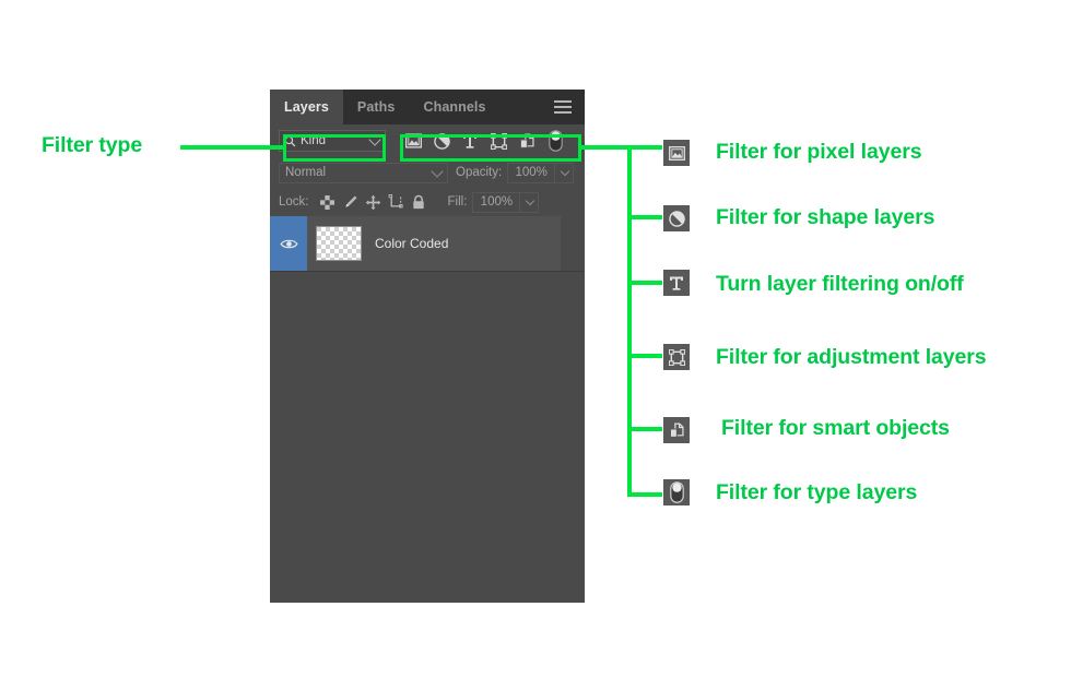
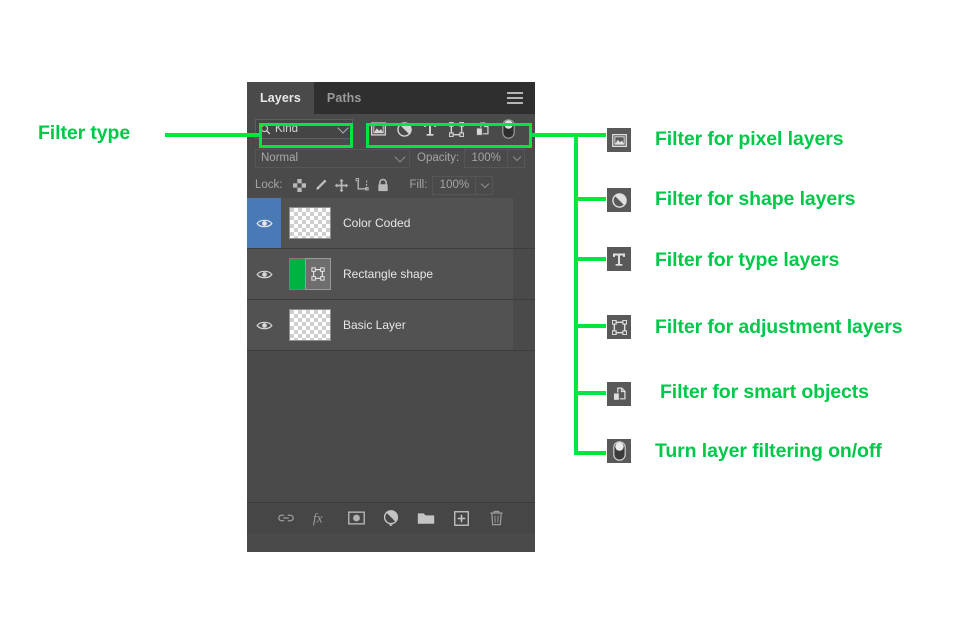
  Layers
  Paths
- Channels
  Kind
  Normal
  Opacity:
  100%
  Lock:
  Fill:
  100%
  Color Coded
+ Rectangle shape
+ Basic Layer
+ fx
  Filter type
  Filter for pixel layers
  Filter for shape layers
- Turn layer filtering on/off
+ Filter for type layers
  Filter for adjustment layers
  Filter for smart objects
- Filter for type layers
+ Turn layer filtering on/off
